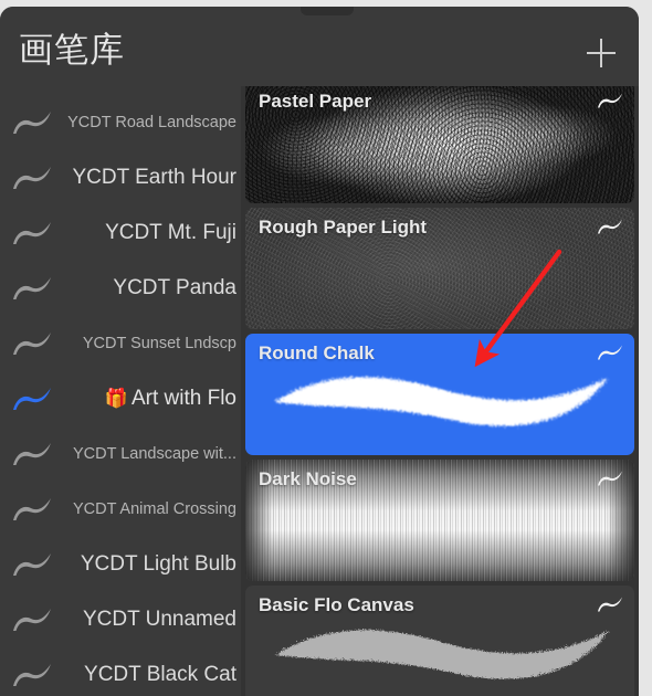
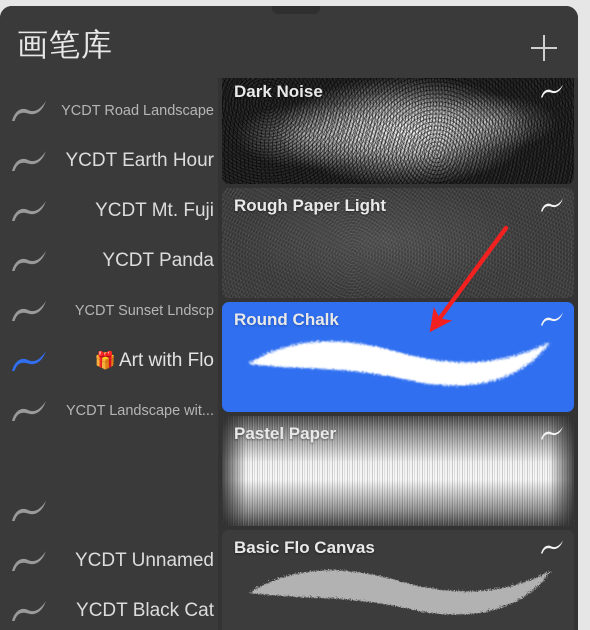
  画笔库
  YCDT Road Landscape
  YCDT Earth Hour
  YCDT Mt. Fuji
  YCDT Panda
  YCDT Sunset Lndscp
  🎁
  Art with Flo
  YCDT Landscape wit...
- YCDT Animal Crossing
- YCDT Light Bulb
  YCDT Unnamed
  YCDT Black Cat
- Pastel Paper
+ Dark Noise
  Rough Paper Light
  Round Chalk
- Dark Noise
+ Pastel Paper
  Basic Flo Canvas
